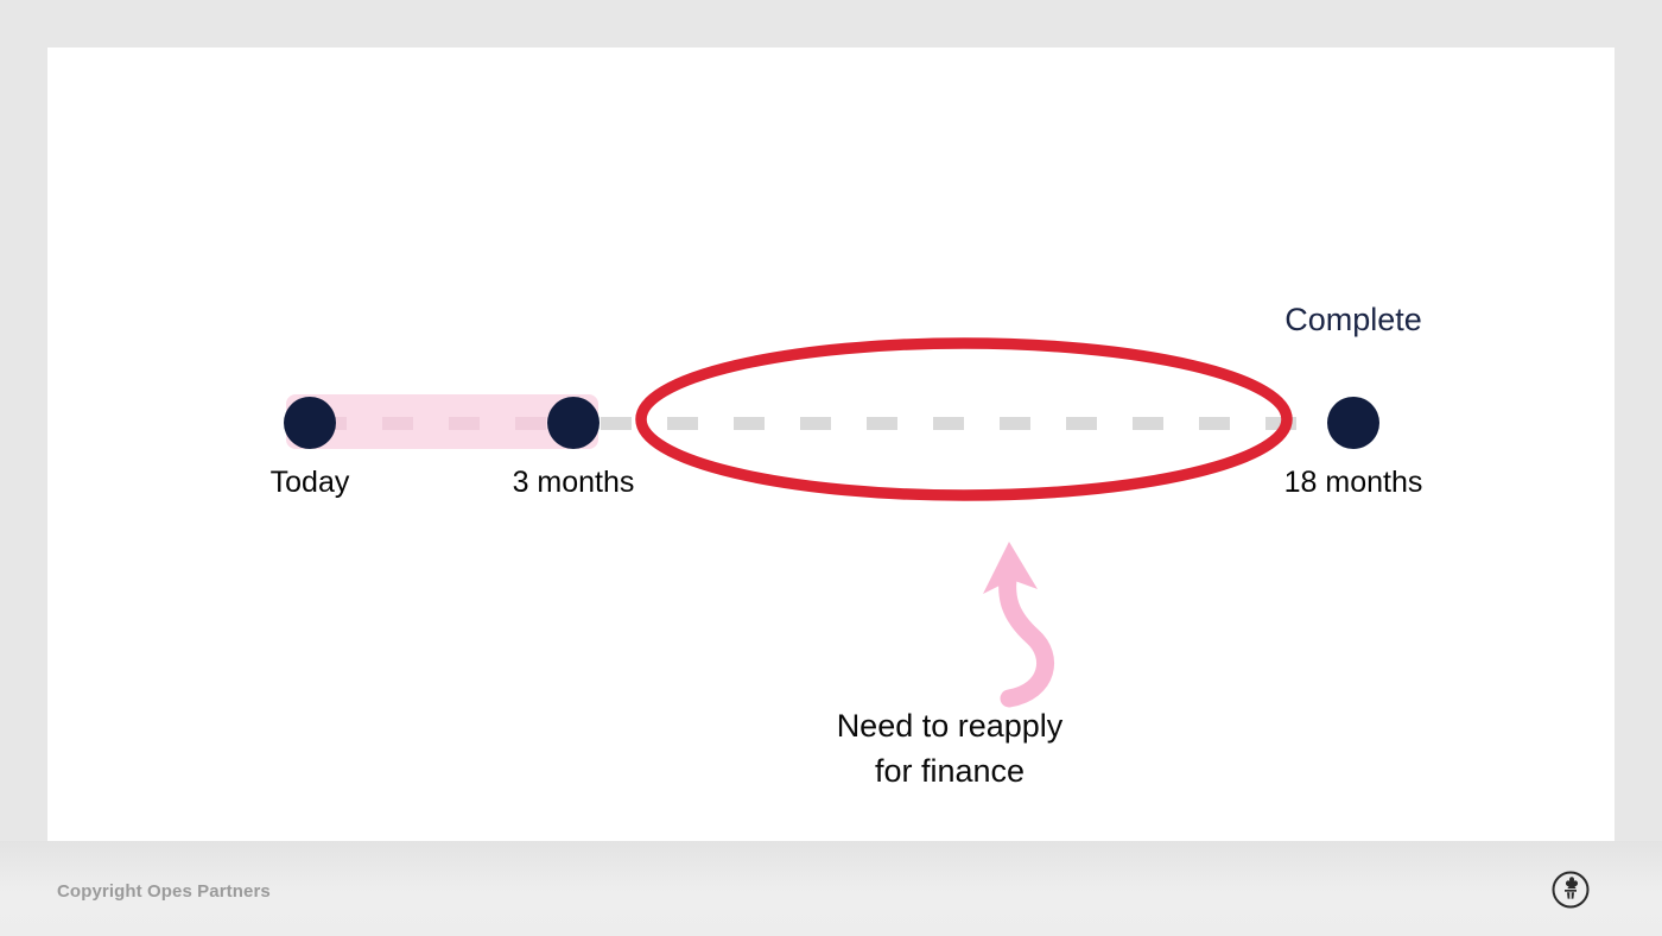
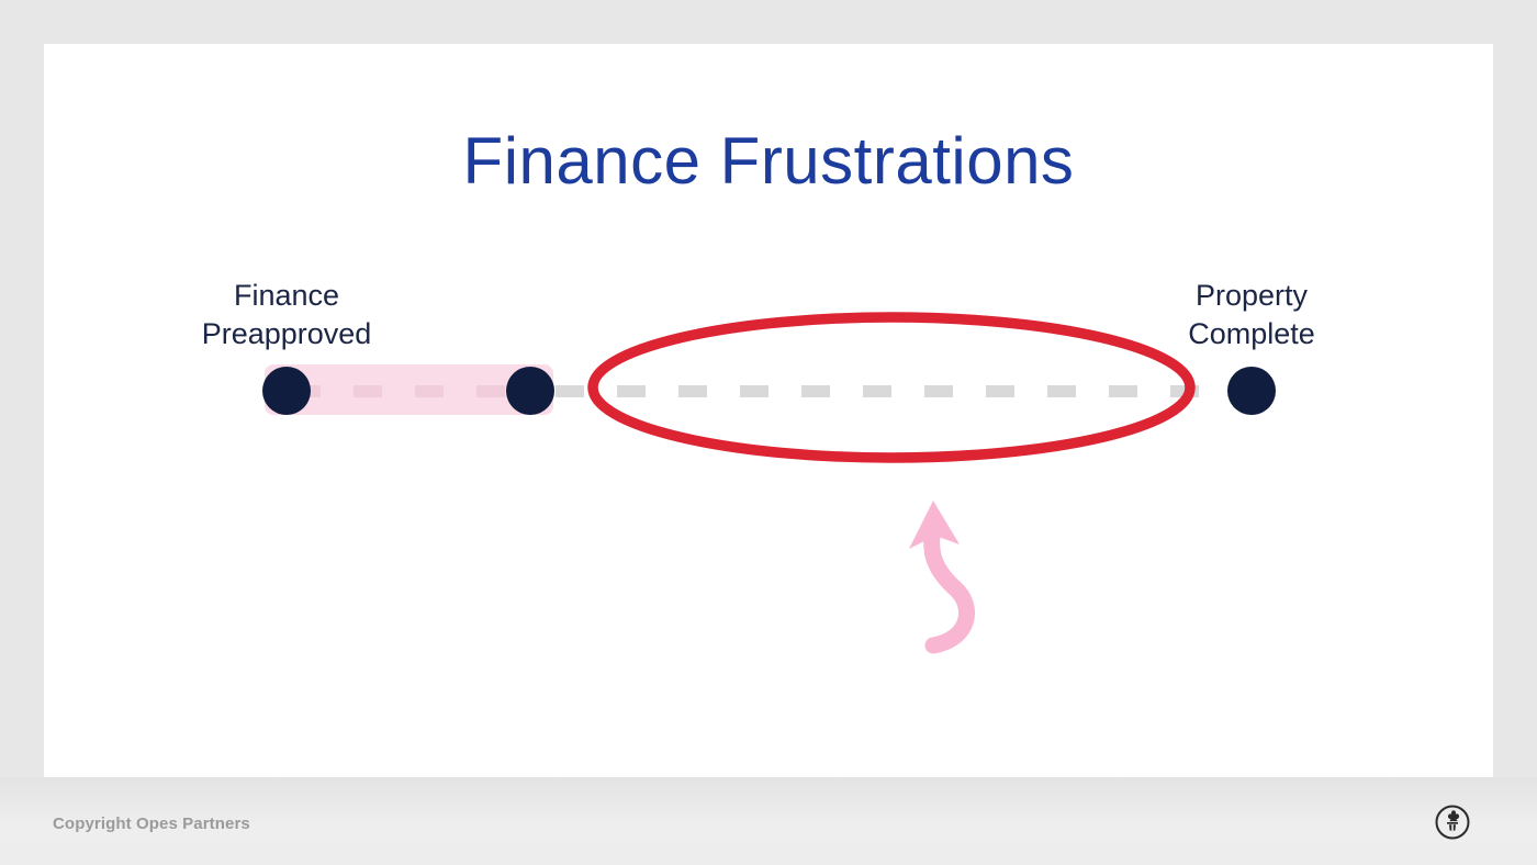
  Copyright Opes Partners
+ Finance Frustrations
+ Finance
+ Preapproved
+ Property
  Complete
- Today
- 3 months
- 18 months
- Need to reapply
- for finance
